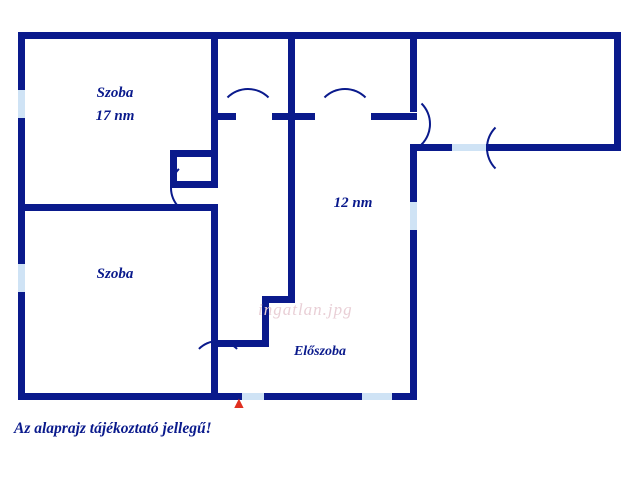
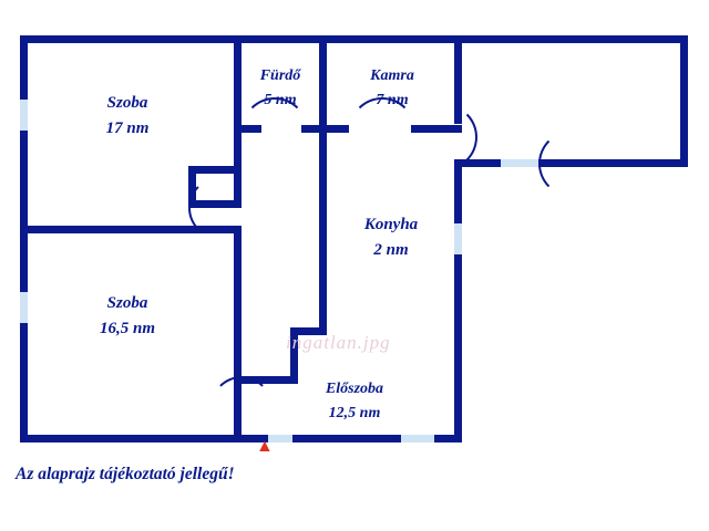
  Szoba
  17 nm
  Szoba
+ 16,5 nm
+ Fürdő
+ 5 nm
+ Kamra
+ 7 nm
+ Konyha
- 12 nm
+ 2 nm
  Előszoba
+ 12,5 nm
  ingatlan.jpg
  ▲
  Az alaprajz tájékoztató jellegű!
